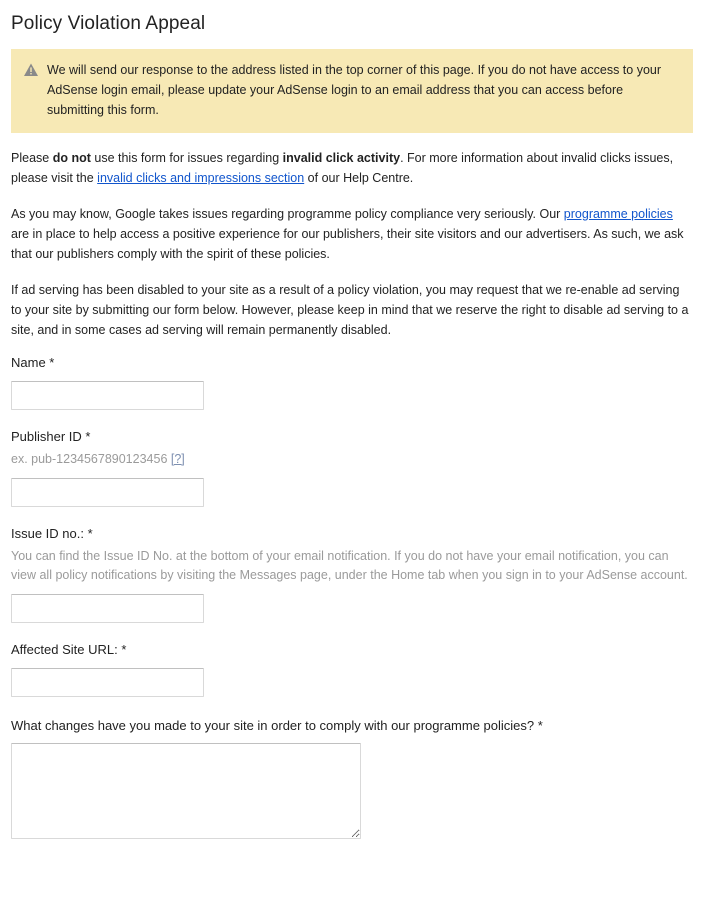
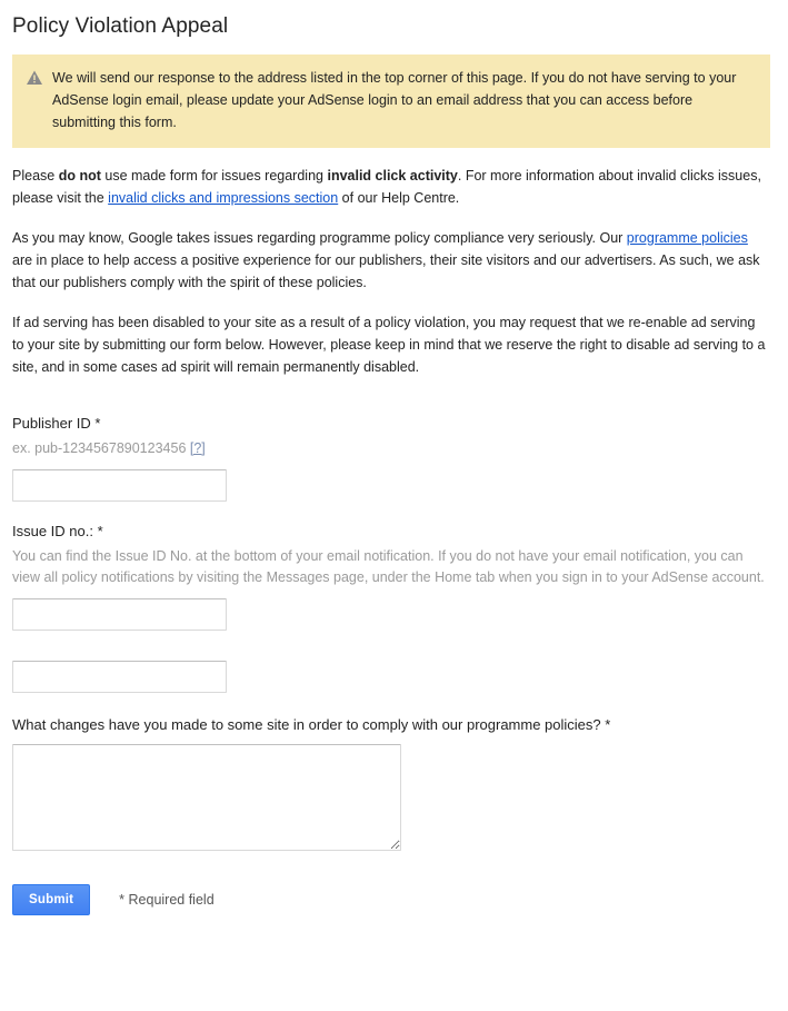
  Policy Violation Appeal
- We will send our response to the address listed in the top corner of this page. If you do not have access to your AdSense login email, please update your AdSense login to an email address that you can access before submitting this form.
+ We will send our response to the address listed in the top corner of this page. If you do not have serving to your AdSense login email, please update your AdSense login to an email address that you can access before submitting this form.
- Please do not use this form for issues regarding invalid click activity. For more information about invalid clicks issues, please visit the invalid clicks and impressions section of our Help Centre.
+ Please do not use made form for issues regarding invalid click activity. For more information about invalid clicks issues, please visit the invalid clicks and impressions section of our Help Centre.
  As you may know, Google takes issues regarding programme policy compliance very seriously. Our programme policies are in place to help access a positive experience for our publishers, their site visitors and our advertisers. As such, we ask that our publishers comply with the spirit of these policies.
- If ad serving has been disabled to your site as a result of a policy violation, you may request that we re-enable ad serving to your site by submitting our form below. However, please keep in mind that we reserve the right to disable ad serving to a site, and in some cases ad serving will remain permanently disabled.
+ If ad serving has been disabled to your site as a result of a policy violation, you may request that we re-enable ad serving to your site by submitting our form below. However, please keep in mind that we reserve the right to disable ad serving to a site, and in some cases ad spirit will remain permanently disabled.
- Name *
  Publisher ID *
  ex. pub-1234567890123456 [?]
  Issue ID no.: *
  You can find the Issue ID No. at the bottom of your email notification. If you do not have your email notification, you can view all policy notifications by visiting the Messages page, under the Home tab when you sign in to your AdSense account.
- Affected Site URL: *
- What changes have you made to your site in order to comply with our programme policies? *
+ What changes have you made to some site in order to comply with our programme policies? *
+ Submit
+ * Required field
